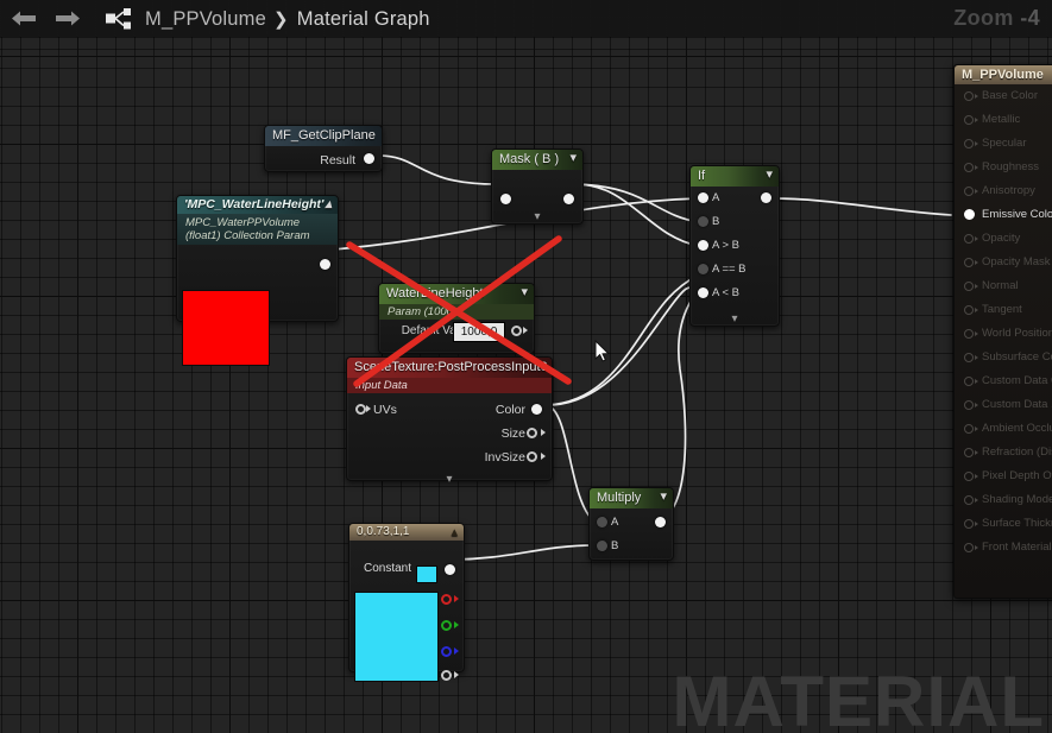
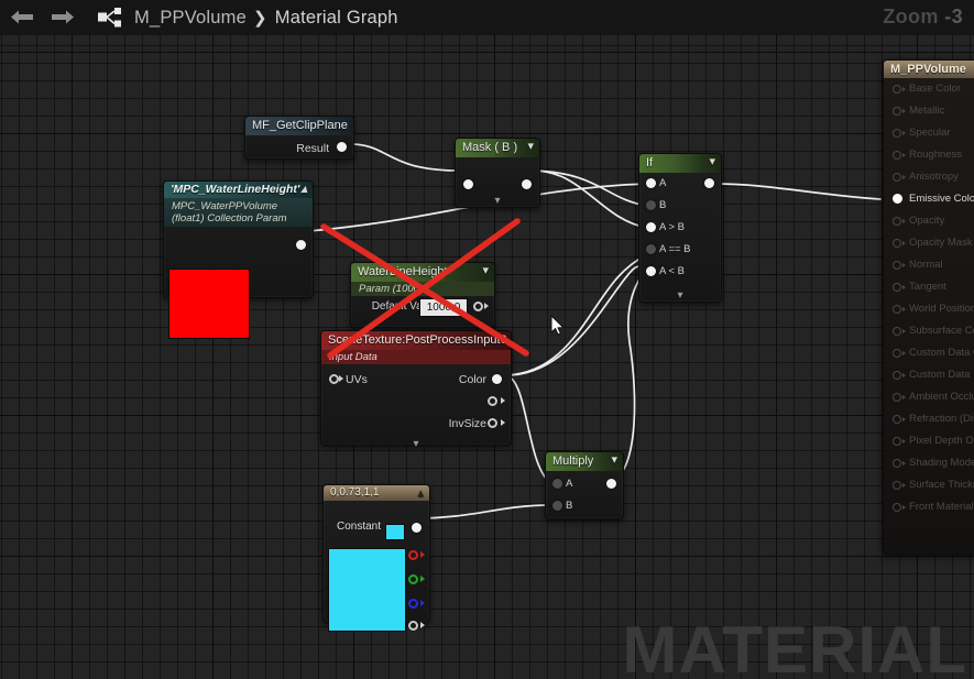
  M_PPVolume ❯ Material Graph
- Zoom -4
+ Zoom -3
  MATERIAL
  MF_GetClipPlane
  Result
  Mask ( B )
  ▾
  ▾
  If
  ▾
  A
  B
  A > B
  A == B
  A < B
  ▾
  'MPC_WaterLineHeight'
  ▴
  MPC_WaterPPVolume
  (float1) Collection Param
  WaterneHeigh
  ▾
  Param (1000
  SceeTexture:PostProcessInput
  nput Data
  UVs
  Color
- Size
  InvSize
  ▾
  Multiply
  ▾
  A
  B
  0,0.73,1,1
  ▴
  Constant
  M_PPVolume
  Base Color
  Metallic
  Specular
  Roughness
  Anisotropy
  Emissive Colo
  Opacity
  Opacity Mask
  Normal
  Tangent
  World Position
  Subsurface C
  Custom Data
  Custom Data
  Ambient Occl
  Refraction (Di
  Pixel Depth O
  Shading Mod
  Surface Thick
  Front Material
